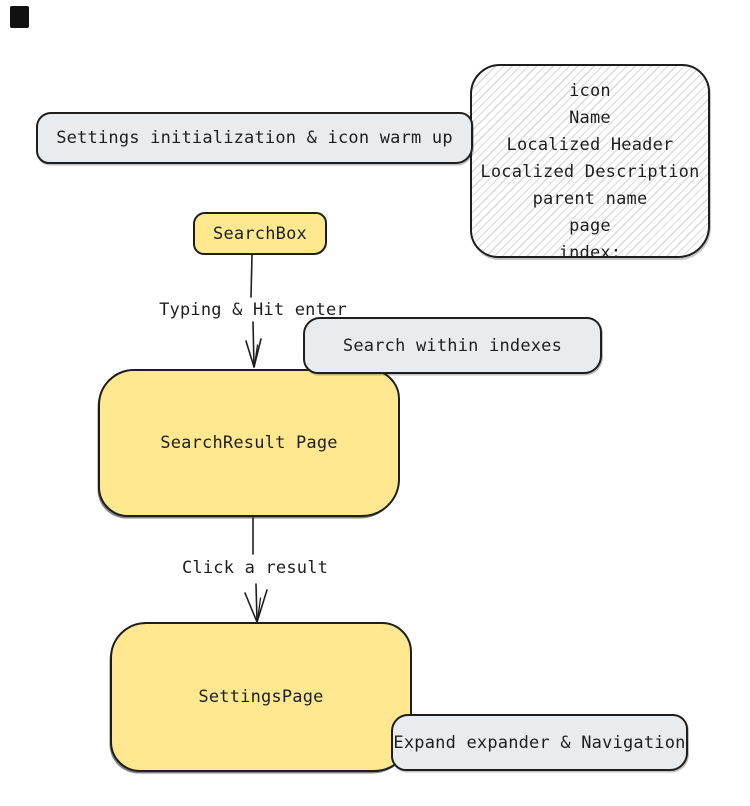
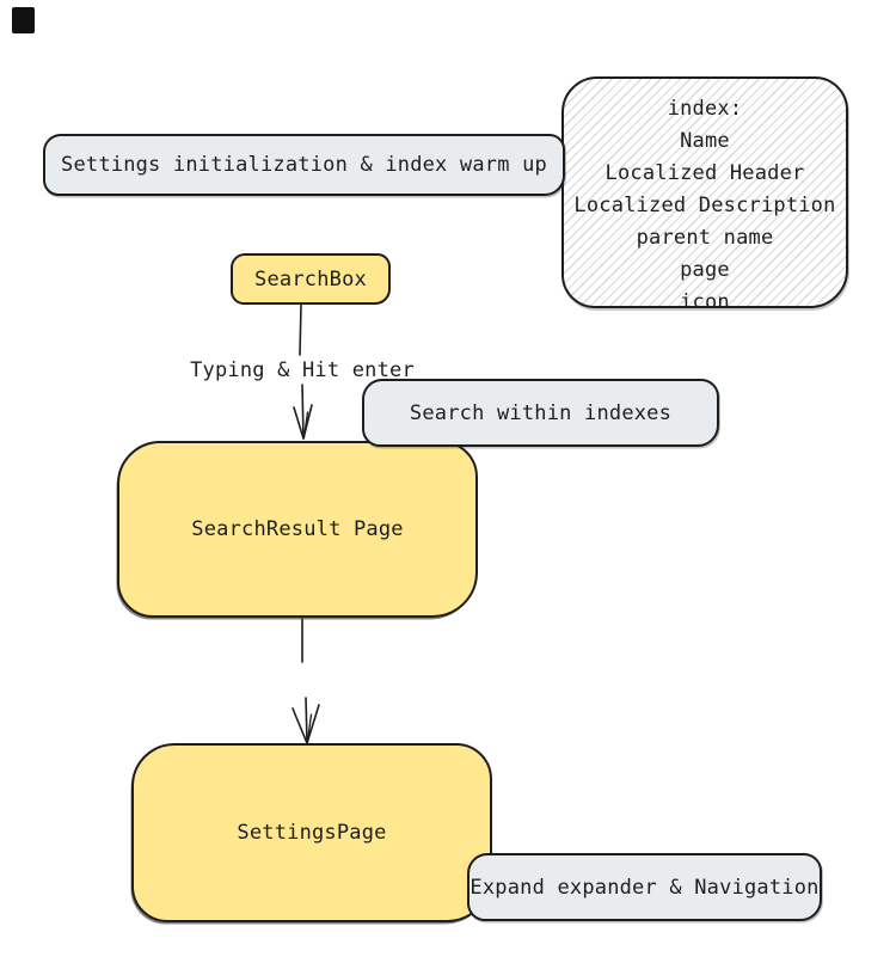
- Settings initialization & icon warm up
+ Settings initialization & index warm up
- icon
+ index:
  Name
  Localized Header
  Localized Description
  parent name
  page
- index:
+ icon
  SearchBox
  Typing & Hit enter
  Search within indexes
  SearchResult Page
- Click a result
  SettingsPage
  Expand expander & Navigation
